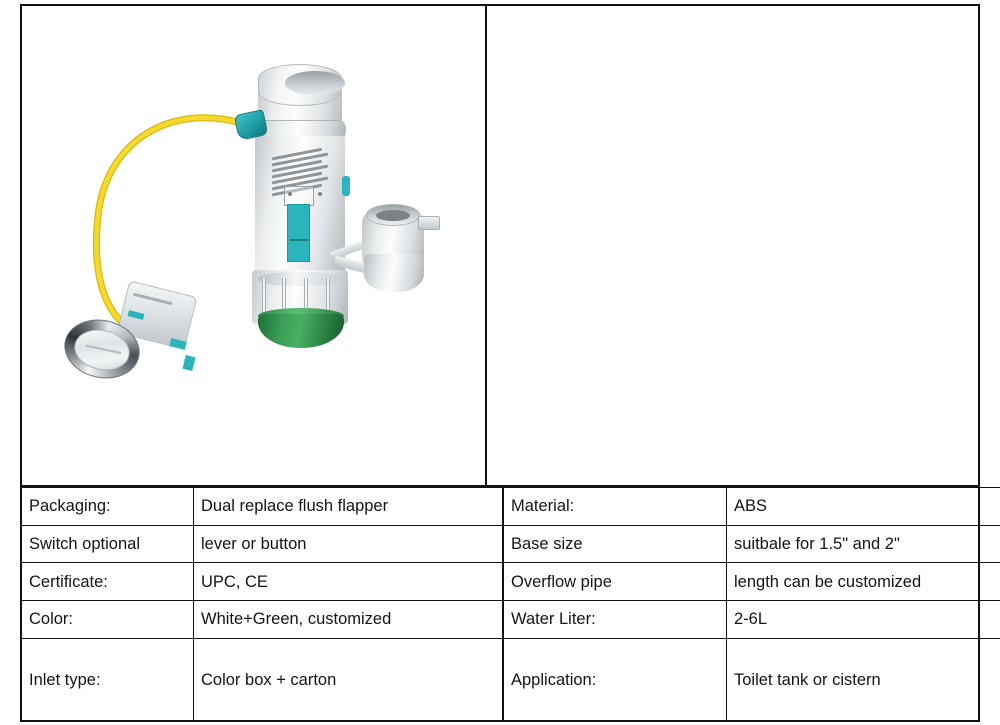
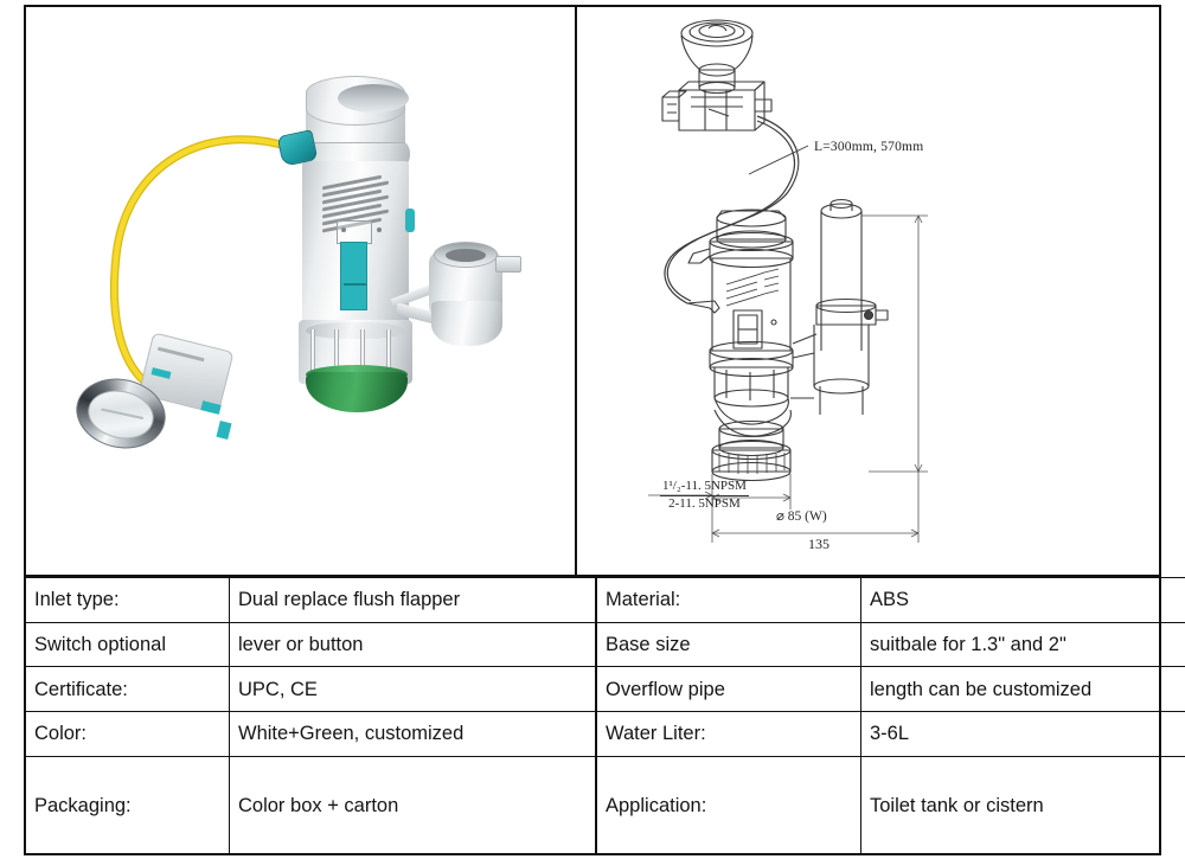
+ L=300mm, 570mm
+ 1¹/₂-11. 5NPSM
+ 2-11. 5NPSM
+ ⌀ 85 (W)
+ 135
- Packaging:	Dual replace flush flapper	Material:	ABS
+ Inlet type:	Dual replace flush flapper	Material:	ABS
- Switch optional	lever or button	Base size	suitbale for 1.5" and 2"
+ Switch optional	lever or button	Base size	suitbale for 1.3" and 2"
  Certificate:	UPC, CE	Overflow pipe	length can be customized
- Color:	White+Green, customized	Water Liter:	2-6L
+ Color:	White+Green, customized	Water Liter:	3-6L
- Inlet type:	Color box + carton	Application:	Toilet tank or cistern
+ Packaging:	Color box + carton	Application:	Toilet tank or cistern
